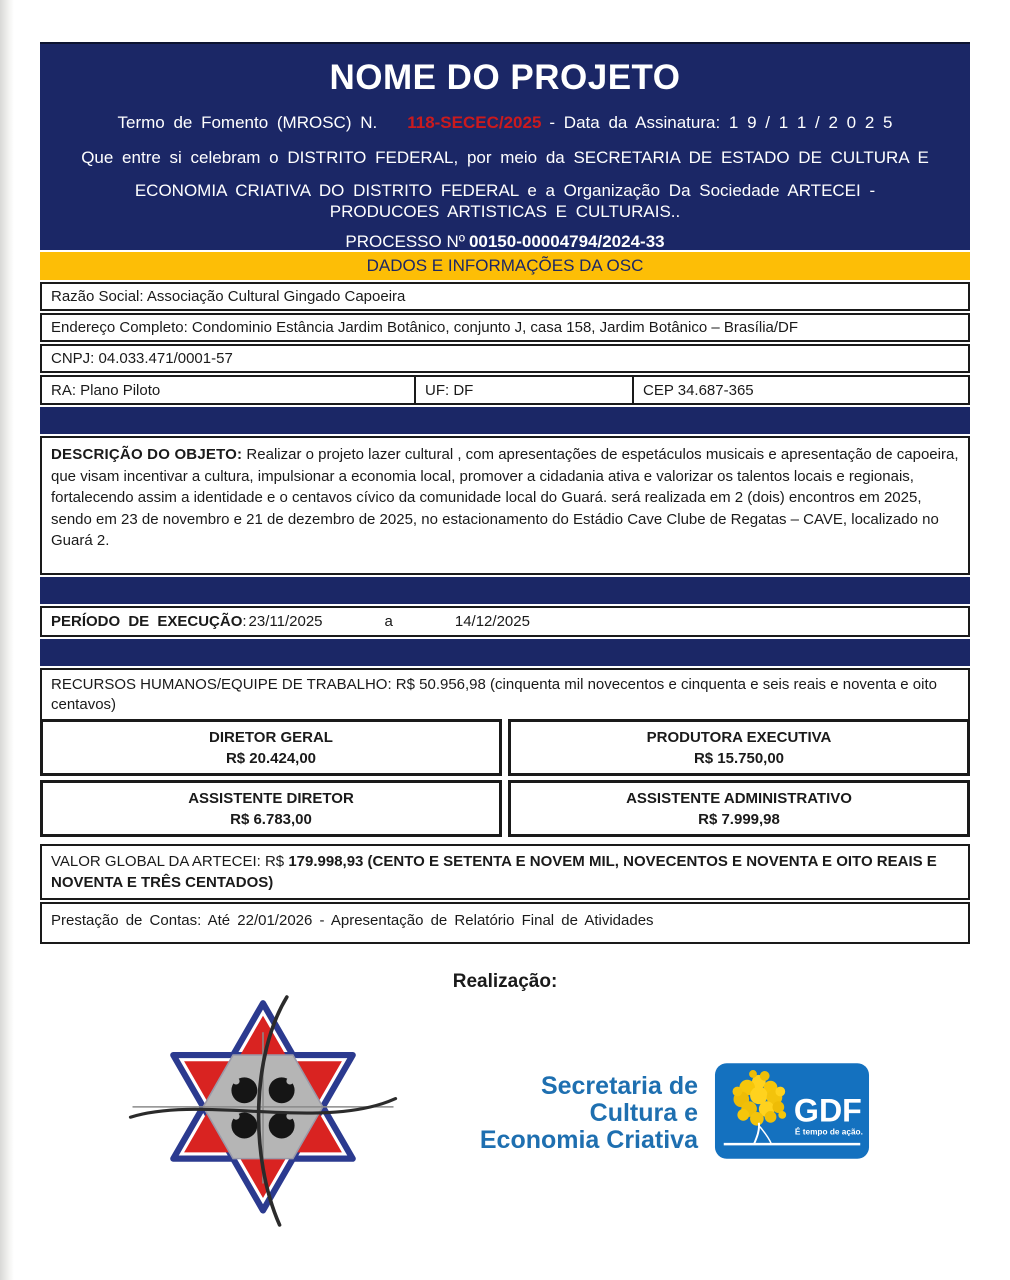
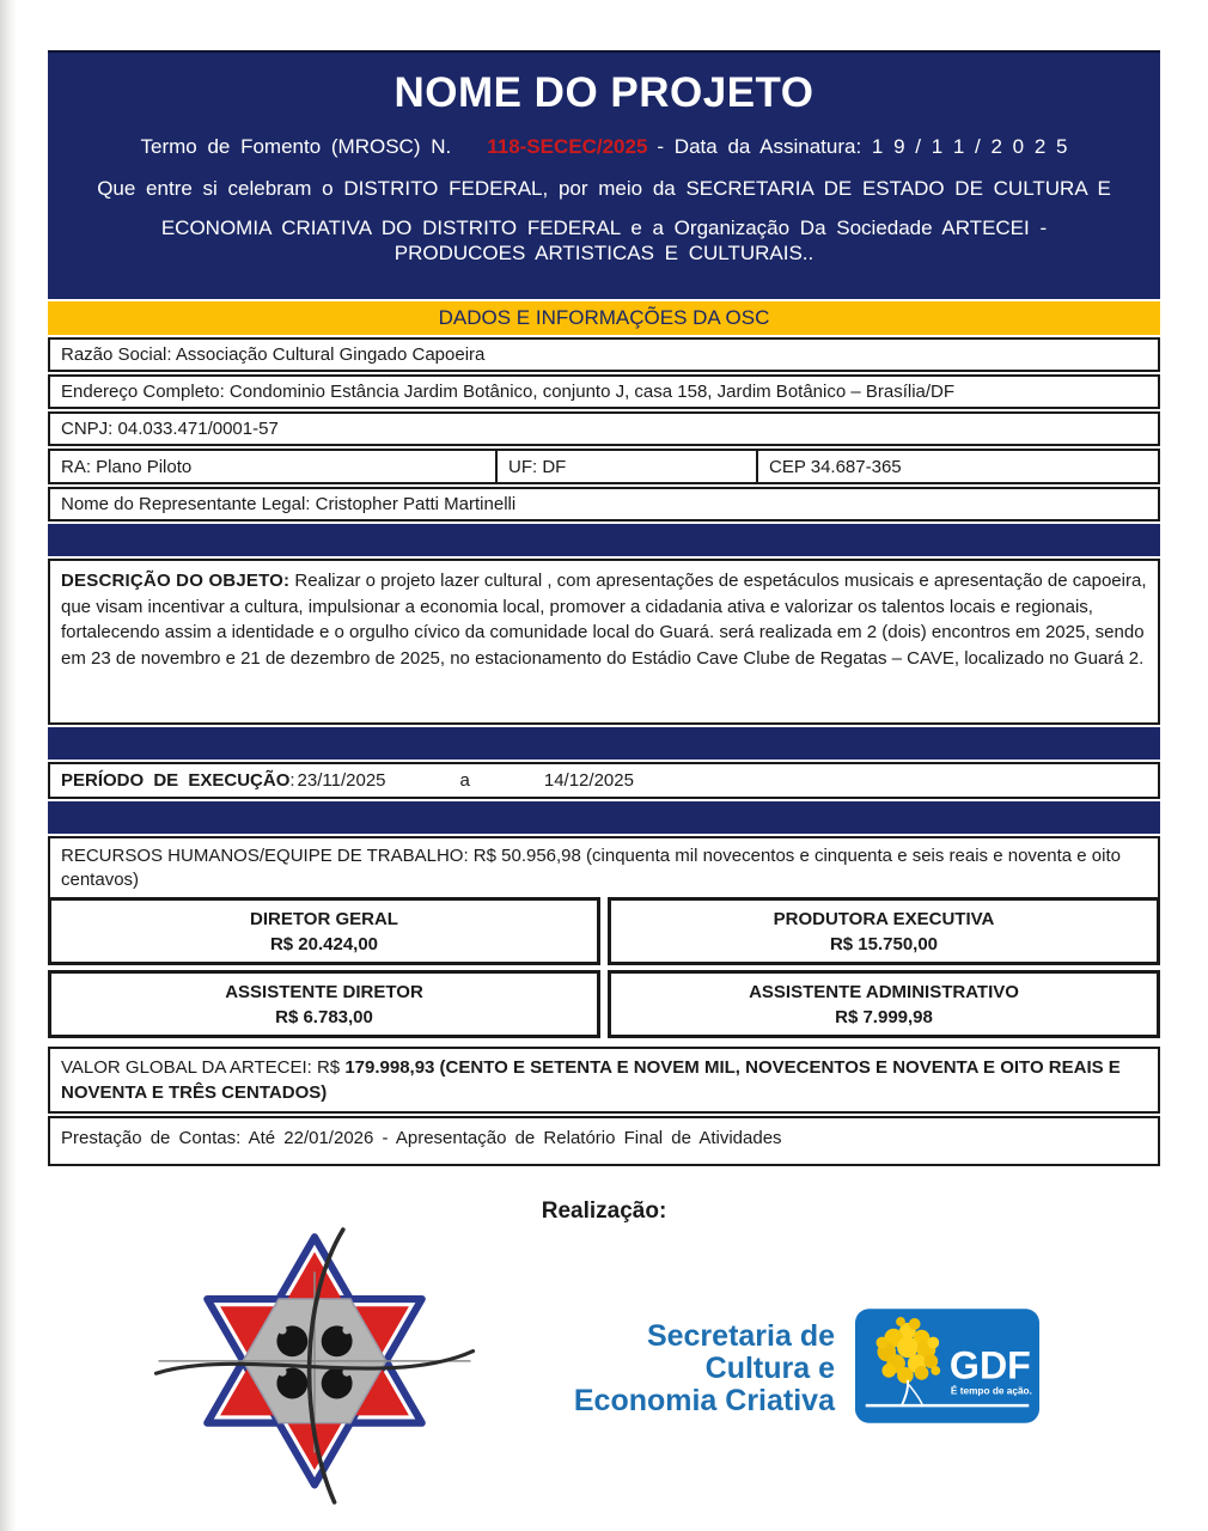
  NOME DO PROJETO
  Termo de Fomento (MROSC) N. 118-SECEC/2025 - Data da Assinatura: 1 9 / 1 1 / 2 0 2 5
  Que entre si celebram o DISTRITO FEDERAL, por meio da SECRETARIA DE ESTADO DE CULTURA E
  ECONOMIA CRIATIVA DO DISTRITO FEDERAL e a Organização Da Sociedade ARTECEI -
  PRODUCOES ARTISTICAS E CULTURAIS..
- PROCESSO Nº 00150-00004794/2024-33
  DADOS E INFORMAÇÕES DA OSC
  Razão Social: Associação Cultural Gingado Capoeira
  Endereço Completo: Condominio Estância Jardim Botânico, conjunto J, casa 158, Jardim Botânico – Brasília/DF
  CNPJ: 04.033.471/0001-57
  RA: Plano Piloto
  UF: DF
  CEP 34.687-365
+ Nome do Representante Legal: Cristopher Patti Martinelli
- DESCRIÇÃO DO OBJETO: Realizar o projeto lazer cultural , com apresentações de espetáculos musicais e apresentação de capoeira, que visam incentivar a cultura, impulsionar a economia local, promover a cidadania ativa e valorizar os talentos locais e regionais, fortalecendo assim a identidade e o centavos cívico da comunidade local do Guará. será realizada em 2 (dois) encontros em 2025, sendo em 23 de novembro e 21 de dezembro de 2025, no estacionamento do Estádio Cave Clube de Regatas – CAVE, localizado no Guará 2.
+ DESCRIÇÃO DO OBJETO: Realizar o projeto lazer cultural , com apresentações de espetáculos musicais e apresentação de capoeira, que visam incentivar a cultura, impulsionar a economia local, promover a cidadania ativa e valorizar os talentos locais e regionais, fortalecendo assim a identidade e o orgulho cívico da comunidade local do Guará. será realizada em 2 (dois) encontros em 2025, sendo em 23 de novembro e 21 de dezembro de 2025, no estacionamento do Estádio Cave Clube de Regatas – CAVE, localizado no Guará 2.
  PERÍODO DE EXECUÇÃO
  :
  23/11/2025
  a
  14/12/2025
  RECURSOS HUMANOS/EQUIPE DE TRABALHO: R$ 50.956,98 (cinquenta mil novecentos e cinquenta e seis reais e noventa e oito centavos)
  DIRETOR GERAL
  R$ 20.424,00
  PRODUTORA EXECUTIVA
  R$ 15.750,00
  ASSISTENTE DIRETOR
  R$ 6.783,00
  ASSISTENTE ADMINISTRATIVO
  R$ 7.999,98
  VALOR GLOBAL DA ARTECEI: R$ 179.998,93 (CENTO E SETENTA E NOVEM MIL, NOVECENTOS E NOVENTA E OITO REAIS E NOVENTA E TRÊS CENTADOS)
  Prestação de Contas: Até 22/01/2026 - Apresentação de Relatório Final de Atividades
  Realização:
  Secretaria de
  Cultura e
  Economia Criativa
  GDF
  É tempo de ação.
